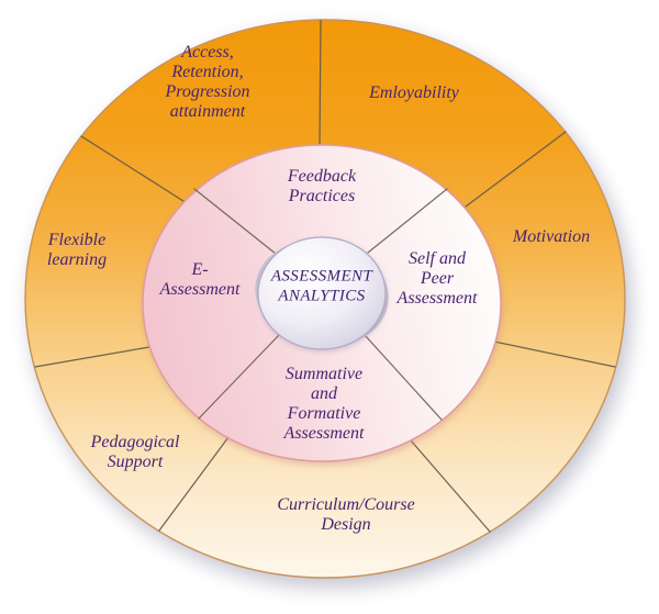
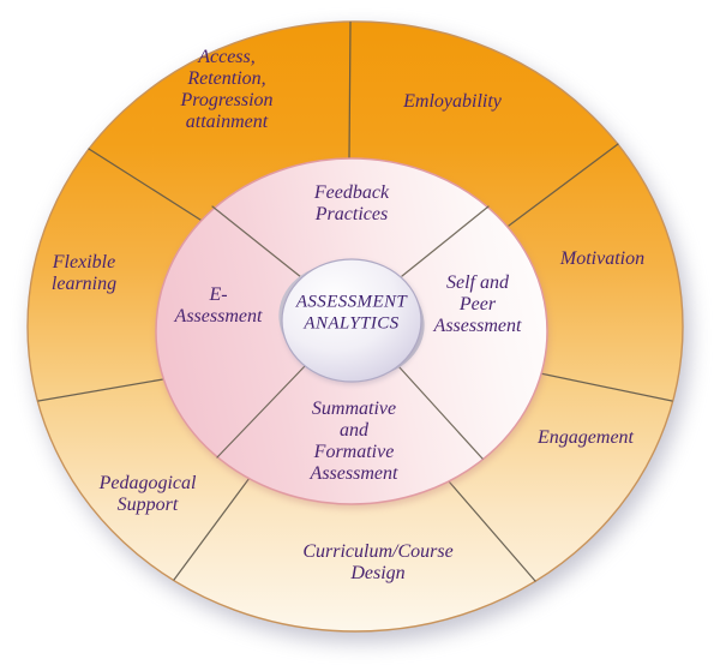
  Access,
  Retention,
  Progression
  attainment
  Emloyability
  Motivation
+ Engagement
  Curriculum/Course
  Design
  Pedagogical
  Support
  Flexible
  learning
  Feedback
  Practices
  Self and
  Peer
  Assessment
  Summative
  and
  Formative
  Assessment
  E-
  Assessment
  ASSESSMENT
  ANALYTICS
